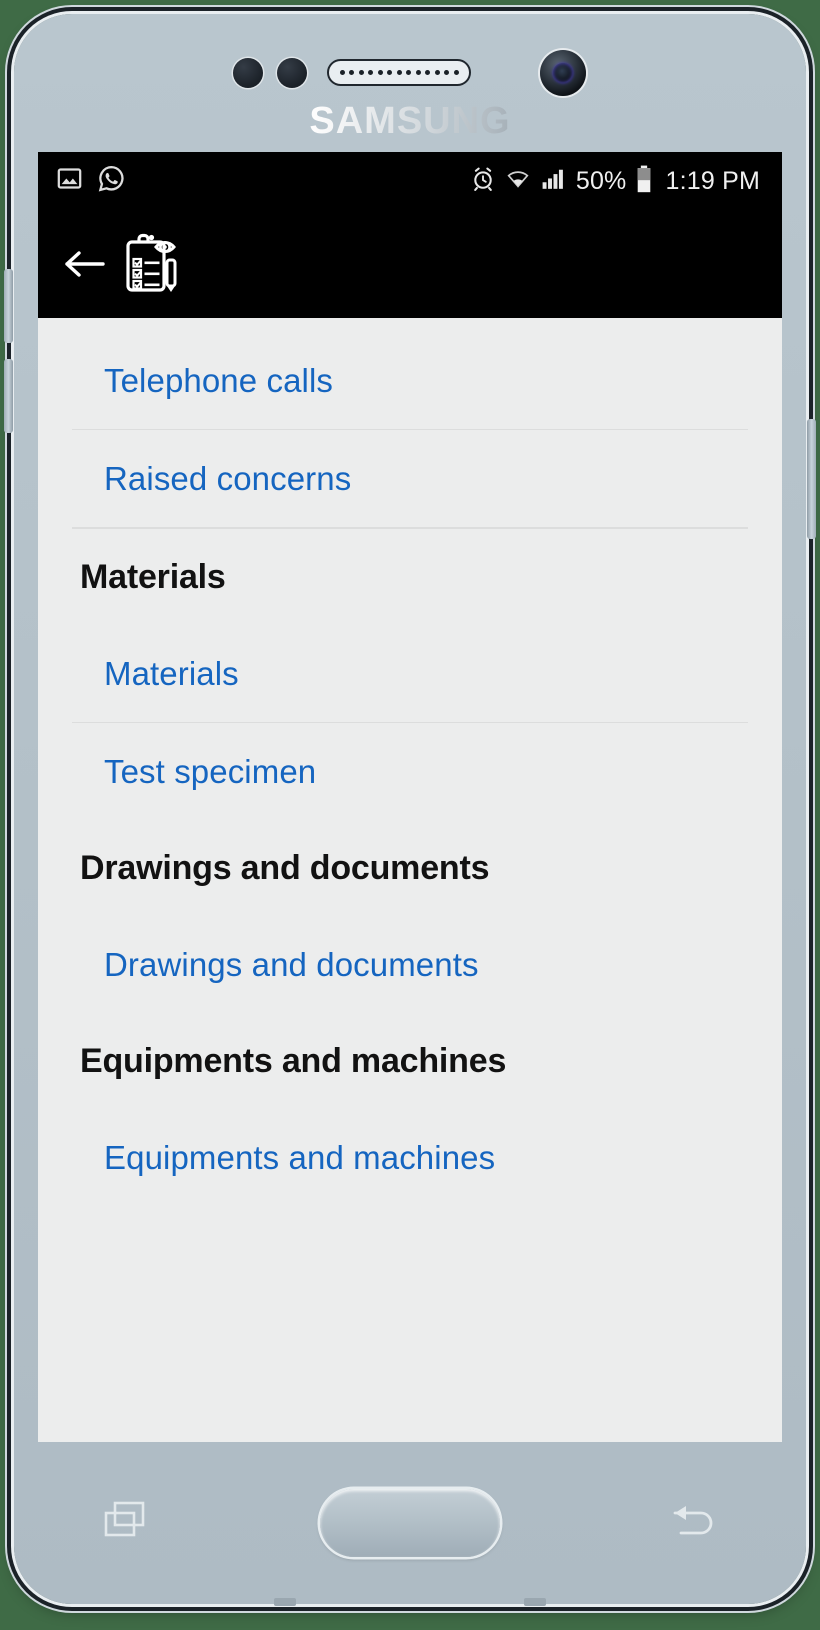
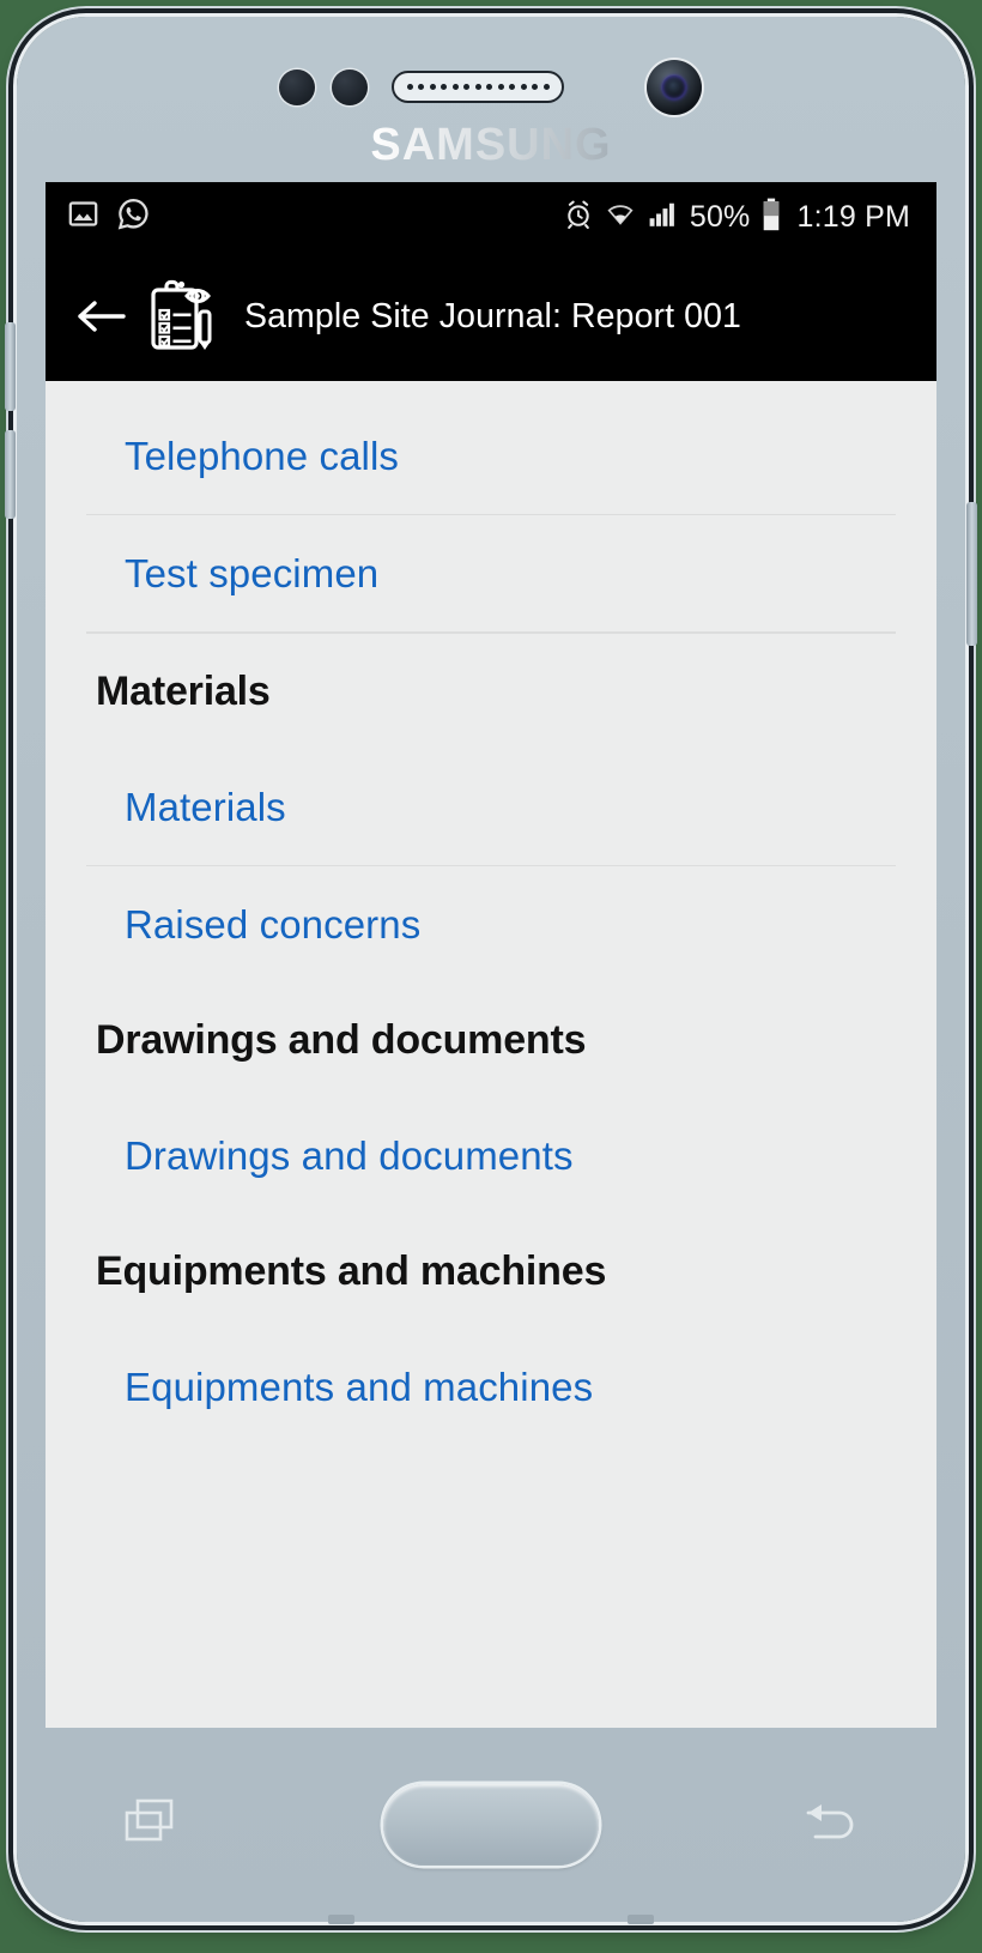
  SAMSUNG
  50%
  1:19 PM
+ Sample Site Journal: Report 001
  Telephone calls
- Raised concerns
+ Test specimen
  Materials
  Materials
- Test specimen
+ Raised concerns
  Drawings and documents
  Drawings and documents
  Equipments and machines
  Equipments and machines
